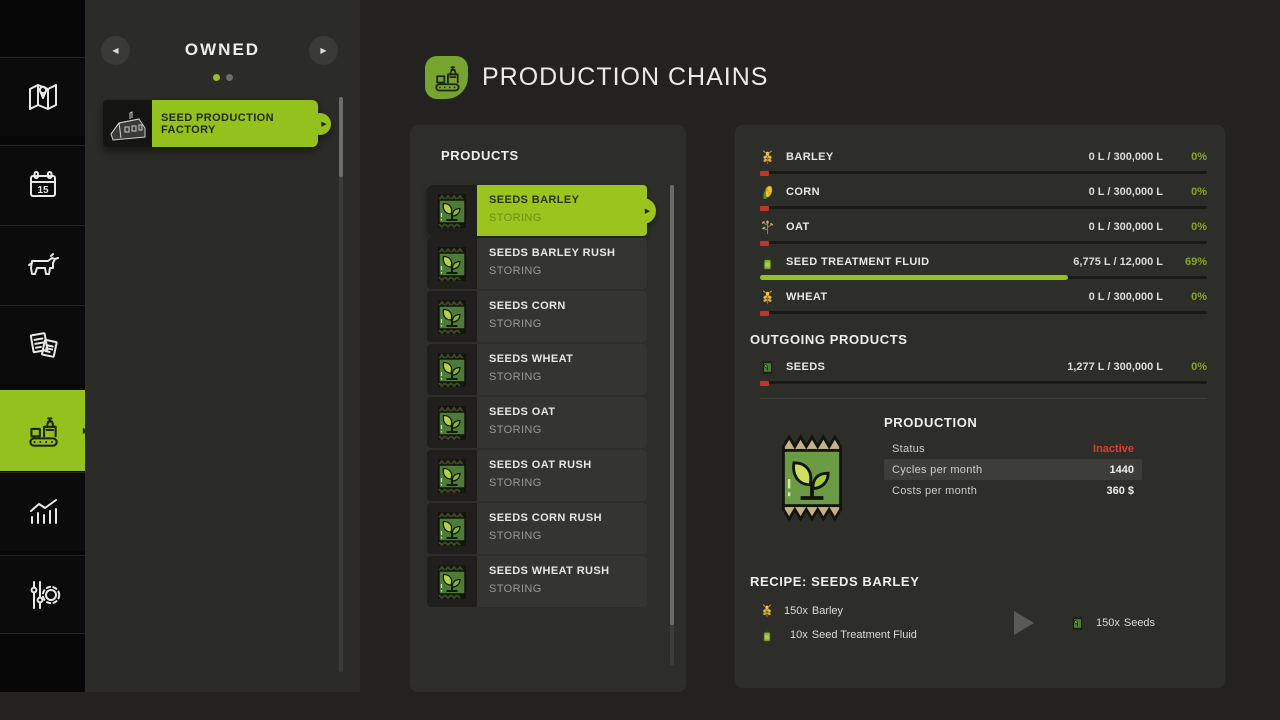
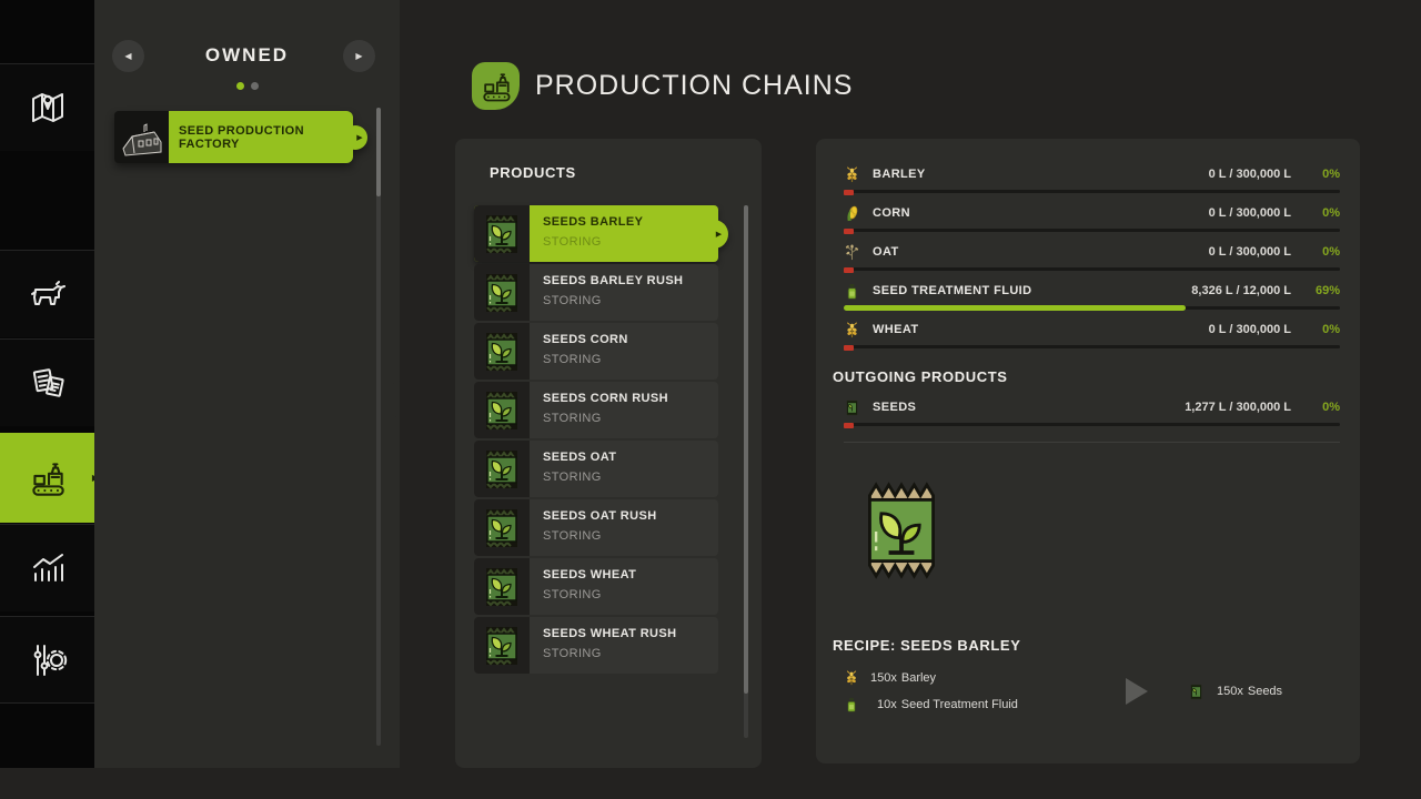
- 15
  ◀
  OWNED
  ▶
  SEED PRODUCTION FACTORY
  PRODUCTION CHAINS
  PRODUCTS
  SEEDS BARLEY
  STORING
  SEEDS BARLEY RUSH
  STORING
  SEEDS CORN
  STORING
- SEEDS WHEAT
+ SEEDS CORN RUSH
  STORING
  SEEDS OAT
  STORING
  SEEDS OAT RUSH
  STORING
- SEEDS CORN RUSH
+ SEEDS WHEAT
  STORING
  SEEDS WHEAT RUSH
  STORING
  BARLEY
  0 L / 300,000 L
  0%
  CORN
  0 L / 300,000 L
  0%
  OAT
  0 L / 300,000 L
  0%
  SEED TREATMENT FLUID
- 6,775 L / 12,000 L
+ 8,326 L / 12,000 L
  69%
  WHEAT
  0 L / 300,000 L
  0%
  OUTGOING PRODUCTS
  SEEDS
  1,277 L / 300,000 L
  0%
- PRODUCTION
- Status
- Inactive
- Cycles per month
- 1440
- Costs per month
- 360 $
  RECIPE: SEEDS BARLEY
  150x
  Barley
  10x
  Seed Treatment Fluid
  150x
  Seeds
